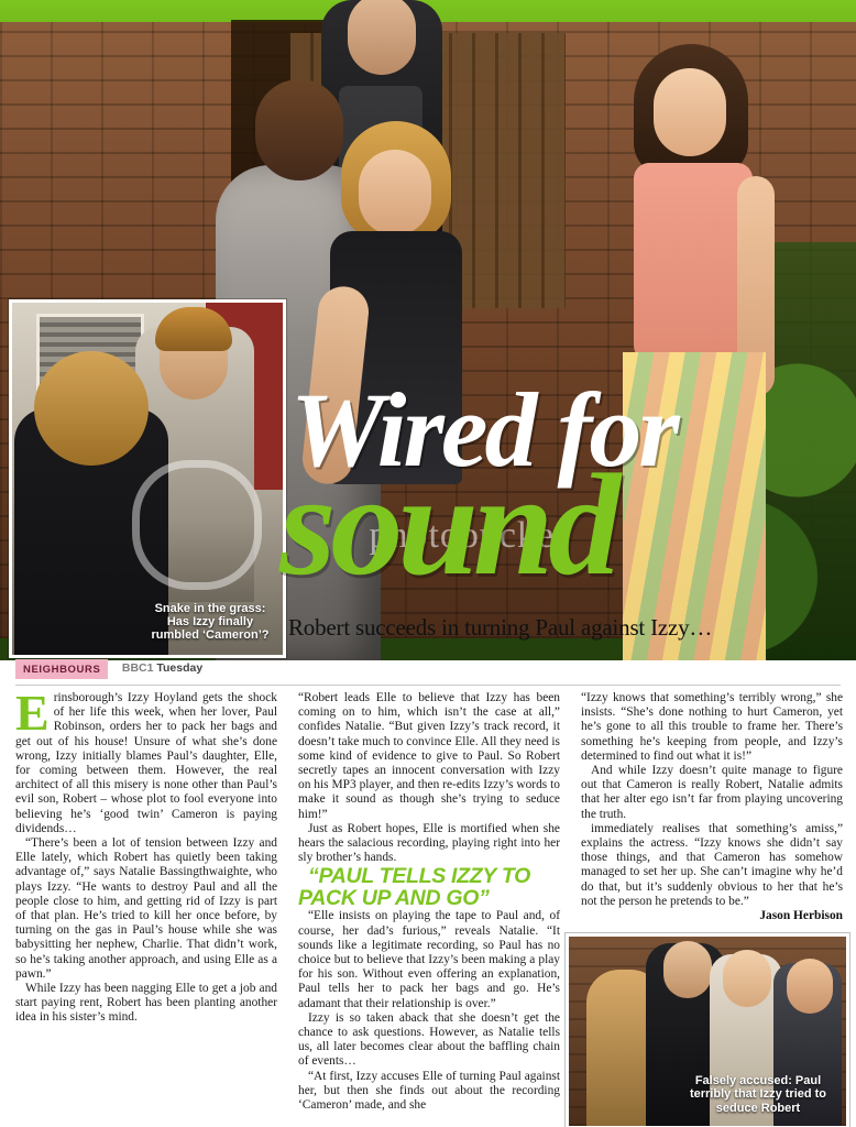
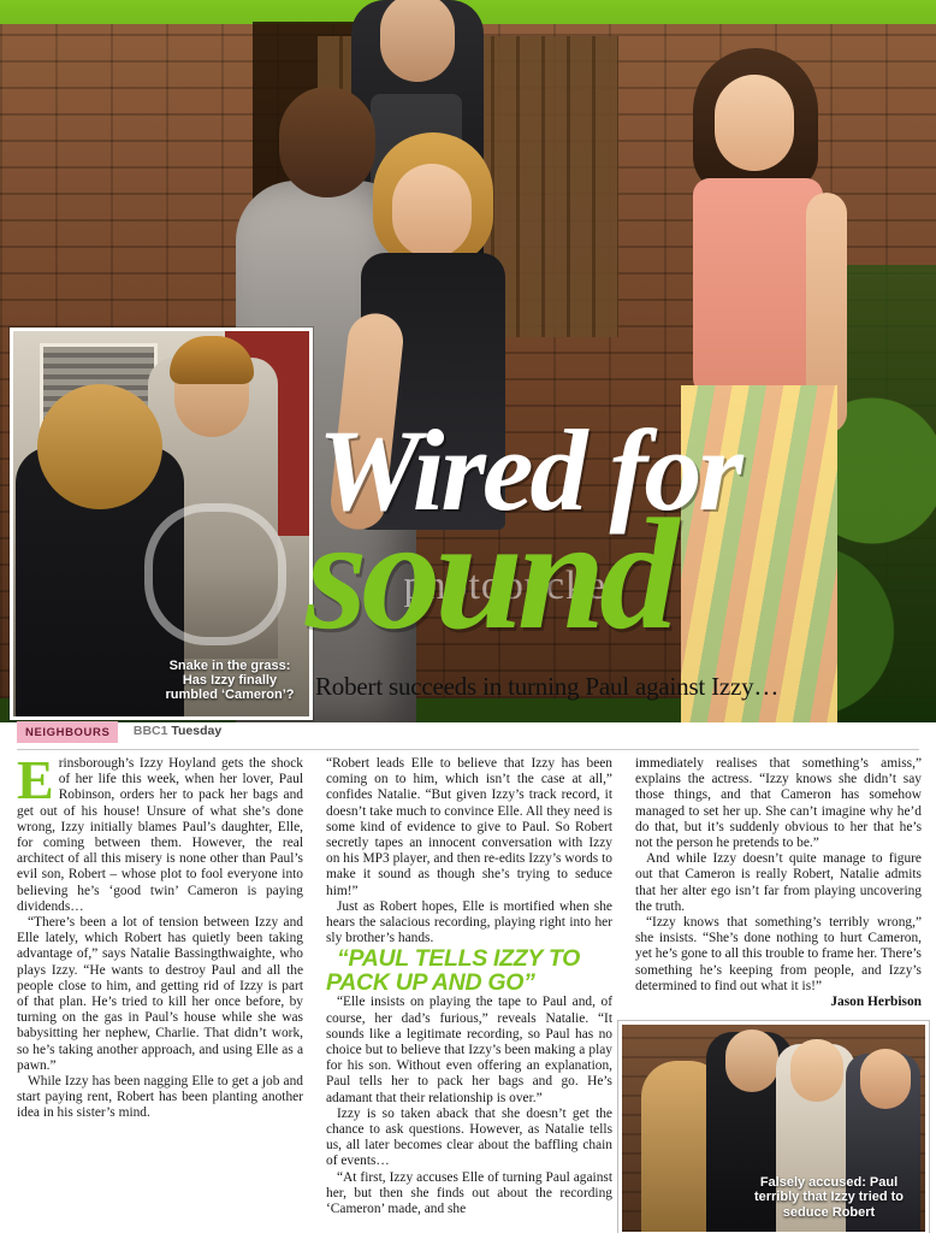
  Snake in the grass: Has Izzy finally rumbled ‘Cameron’?
  photobucket
  Wired for
  sound
  Robert succeeds in turning Paul against Izzy…
  NEIGHBOURS BBC1 Tuesday
  E
  rinsborough’s Izzy Hoyland gets the shock of her life this week, when her lover, Paul Robinson, orders her to pack her bags and get out of his house! Unsure of what she’s done wrong, Izzy initially blames Paul’s daughter, Elle, for coming between them. However, the real architect of all this misery is none other than Paul’s evil son, Robert – whose plot to fool everyone into believing he’s ‘good twin’ Cameron is paying dividends…
  “There’s been a lot of tension between Izzy and Elle lately, which Robert has quietly been taking advantage of,” says Natalie Bassingthwaighte, who plays Izzy. “He wants to destroy Paul and all the people close to him, and getting rid of Izzy is part of that plan. He’s tried to kill her once before, by turning on the gas in Paul’s house while she was babysitting her nephew, Charlie. That didn’t work, so he’s taking another approach, and using Elle as a pawn.”
  While Izzy has been nagging Elle to get a job and start paying rent, Robert has been planting another idea in his sister’s mind.
  “Robert leads Elle to believe that Izzy has been coming on to him, which isn’t the case at all,” confides Natalie. “But given Izzy’s track record, it doesn’t take much to convince Elle. All they need is some kind of evidence to give to Paul. So Robert secretly tapes an innocent conversation with Izzy on his MP3 player, and then re-edits Izzy’s words to make it sound as though she’s trying to seduce him!”
  Just as Robert hopes, Elle is mortified when she hears the salacious recording, playing right into her sly brother’s hands.
  “PAUL TELLS IZZY TO PACK UP AND GO”
  “Elle insists on playing the tape to Paul and, of course, her dad’s furious,” reveals Natalie. “It sounds like a legitimate recording, so Paul has no choice but to believe that Izzy’s been making a play for his son. Without even offering an explanation, Paul tells her to pack her bags and go. He’s adamant that their relationship is over.”
  Izzy is so taken aback that she doesn’t get the chance to ask questions. However, as Natalie tells us, all later becomes clear about the baffling chain of events…
  “At first, Izzy accuses Elle of turning Paul against her, but then she finds out about the recording ‘Cameron’ made, and she
- “Izzy knows that something’s terribly wrong,” she insists. “She’s done nothing to hurt Cameron, yet he’s gone to all this trouble to frame her. There’s something he’s keeping from people, and Izzy’s determined to find out what it is!”
+ immediately realises that something’s amiss,” explains the actress. “Izzy knows she didn’t say those things, and that Cameron has somehow managed to set her up. She can’t imagine why he’d do that, but it’s suddenly obvious to her that he’s not the person he pretends to be.”
  And while Izzy doesn’t quite manage to figure out that Cameron is really Robert, Natalie admits that her alter ego isn’t far from playing uncovering the truth.
- immediately realises that something’s amiss,” explains the actress. “Izzy knows she didn’t say those things, and that Cameron has somehow managed to set her up. She can’t imagine why he’d do that, but it’s suddenly obvious to her that he’s not the person he pretends to be.”
+ “Izzy knows that something’s terribly wrong,” she insists. “She’s done nothing to hurt Cameron, yet he’s gone to all this trouble to frame her. There’s something he’s keeping from people, and Izzy’s determined to find out what it is!”
  Jason Herbison
  Falsely accused: Paul terribly that Izzy tried to seduce Robert
